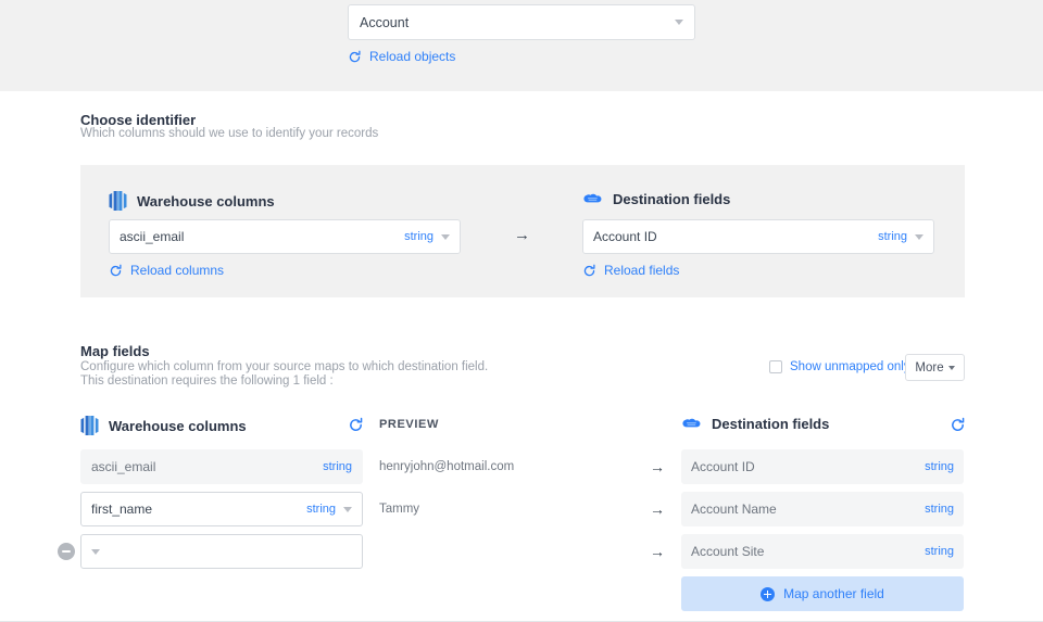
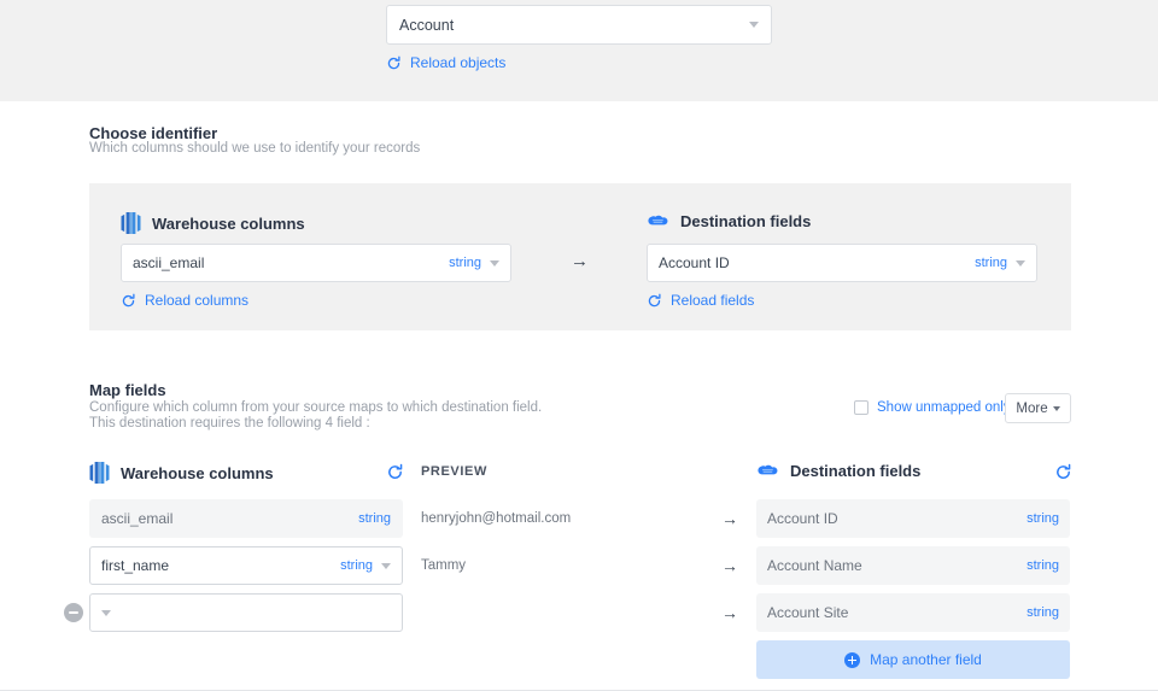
  Account
  Reload objects
  Choose identifier
  Which columns should we use to identify your records
  Warehouse columns
  ascii_email
  string
  Reload columns
  →
  Destination fields
  Account ID
  string
  Reload fields
  Map fields
  Configure which column from your source maps to which destination field.
- This destination requires the following 1 field :
+ This destination requires the following 4 field :
  Show unmapped onl
  More
  Warehouse columns
  PREVIEW
  Destination fields
  ascii_email
  string
  henryjohn@hotmail.com
  →
  Account ID
  string
  first_name
  string
  Tammy
  →
  Account Name
  string
  →
  Account Site
  string
  Map another field
